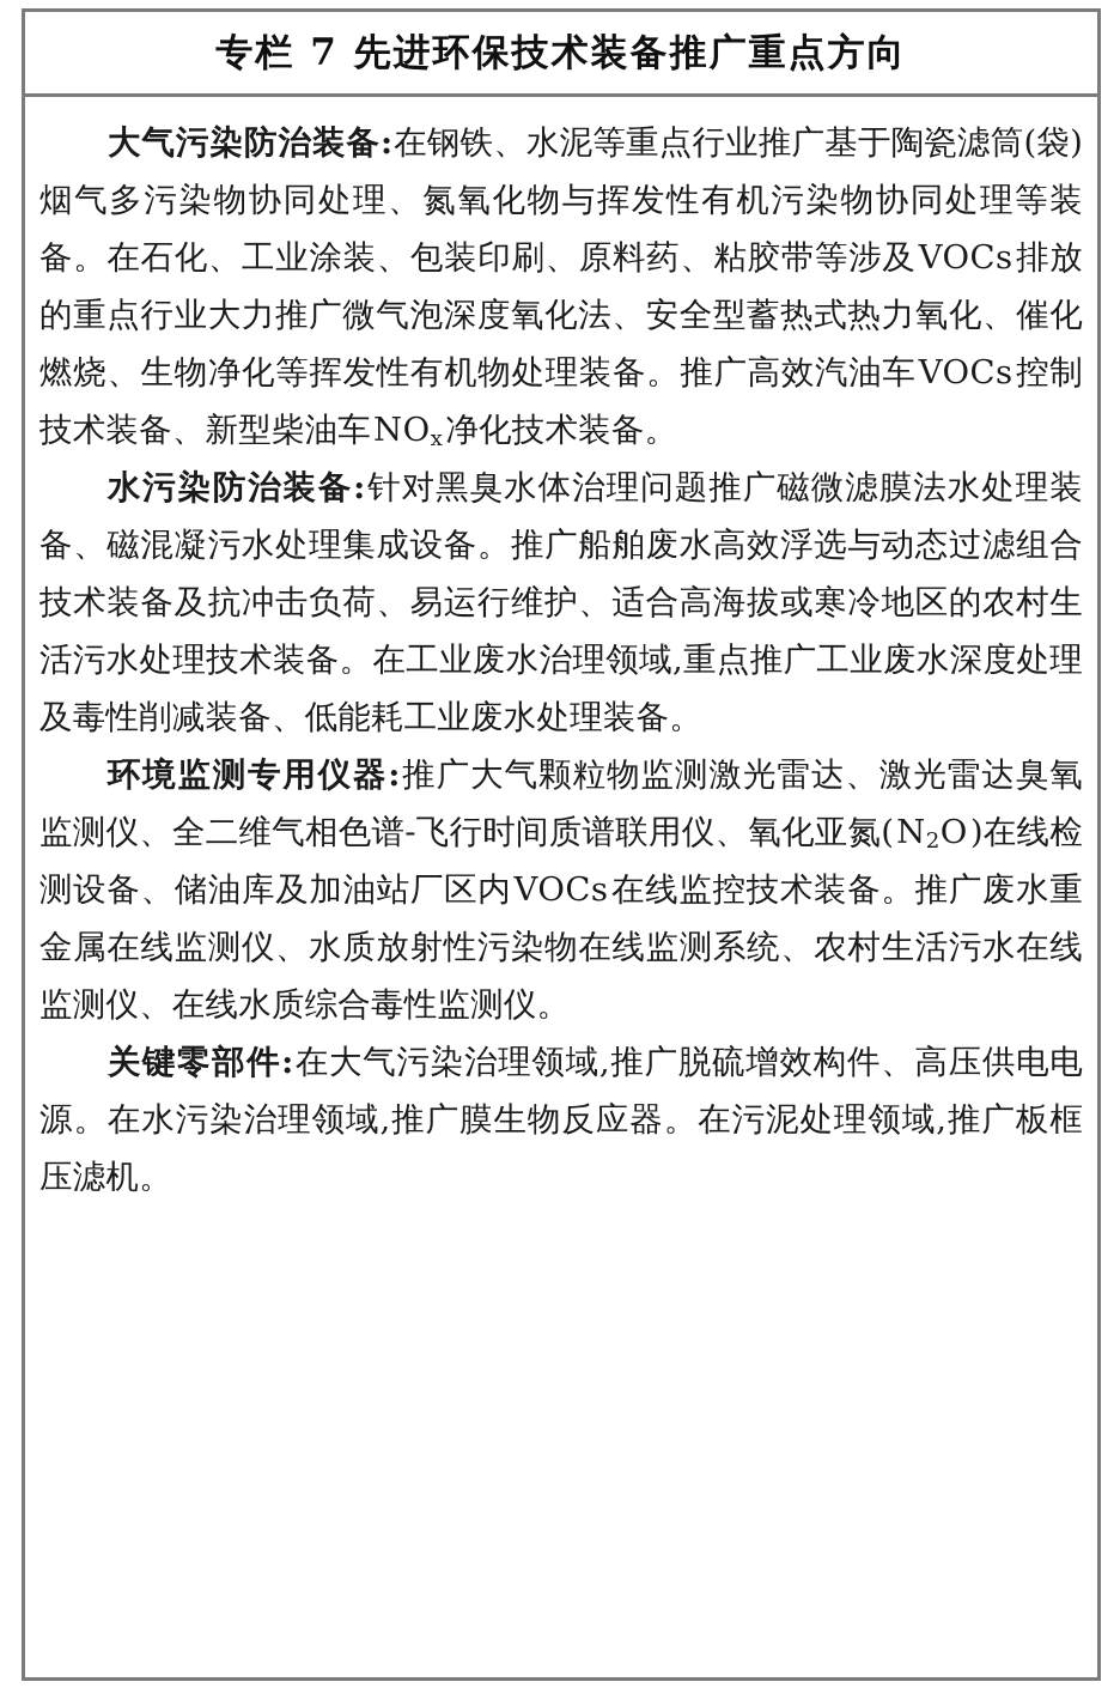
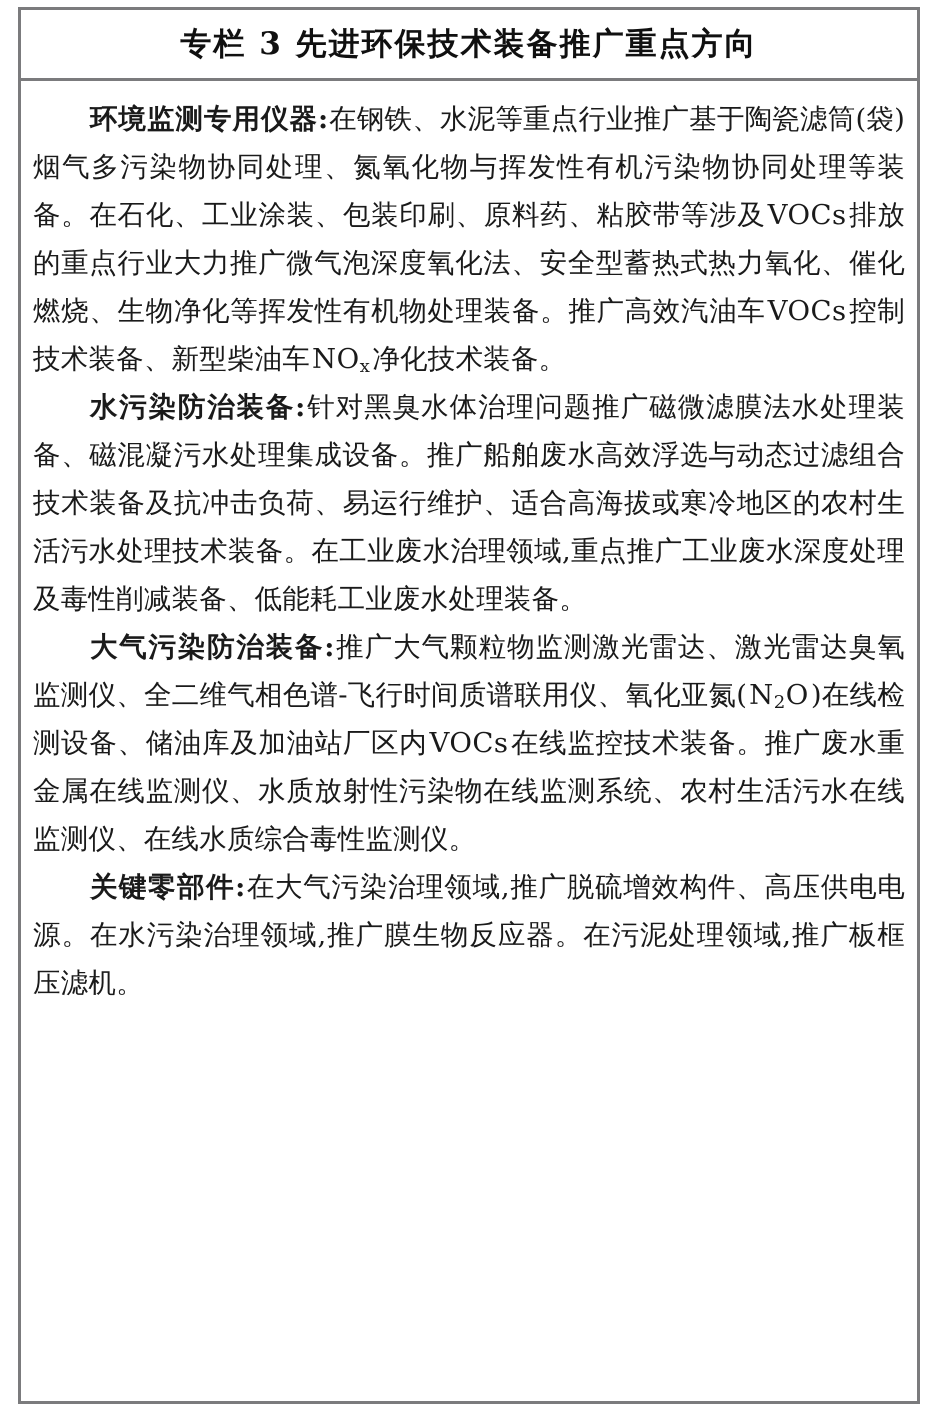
- 专栏 7 先进环保技术装备推广重点方向
+ 专栏 3 先进环保技术装备推广重点方向
- 大气污染防治装备:在钢铁、水泥等重点行业推广基于陶瓷滤筒(袋)烟气多污染物协同处理、氮氧化物与挥发性有机污染物协同处理等装备。在石化、工业涂装、包装印刷、原料药、粘胶带等涉及VOCs排放的重点行业大力推广微气泡深度氧化法、安全型蓄热式热力氧化、催化燃烧、生物净化等挥发性有机物处理装备。推广高效汽油车VOCs控制技术装备、新型柴油车NOx净化技术装备。
+ 环境监测专用仪器:在钢铁、水泥等重点行业推广基于陶瓷滤筒(袋)烟气多污染物协同处理、氮氧化物与挥发性有机污染物协同处理等装备。在石化、工业涂装、包装印刷、原料药、粘胶带等涉及VOCs排放的重点行业大力推广微气泡深度氧化法、安全型蓄热式热力氧化、催化燃烧、生物净化等挥发性有机物处理装备。推广高效汽油车VOCs控制技术装备、新型柴油车NOx净化技术装备。
  水污染防治装备:针对黑臭水体治理问题推广磁微滤膜法水处理装备、磁混凝污水处理集成设备。推广船舶废水高效浮选与动态过滤组合技术装备及抗冲击负荷、易运行维护、适合高海拔或寒冷地区的农村生活污水处理技术装备。在工业废水治理领域,重点推广工业废水深度处理及毒性削减装备、低能耗工业废水处理装备。
- 环境监测专用仪器:推广大气颗粒物监测激光雷达、激光雷达臭氧监测仪、全二维气相色谱-飞行时间质谱联用仪、氧化亚氮(N2O)在线检测设备、储油库及加油站厂区内VOCs在线监控技术装备。推广废水重金属在线监测仪、水质放射性污染物在线监测系统、农村生活污水在线监测仪、在线水质综合毒性监测仪。
+ 大气污染防治装备:推广大气颗粒物监测激光雷达、激光雷达臭氧监测仪、全二维气相色谱-飞行时间质谱联用仪、氧化亚氮(N2O)在线检测设备、储油库及加油站厂区内VOCs在线监控技术装备。推广废水重金属在线监测仪、水质放射性污染物在线监测系统、农村生活污水在线监测仪、在线水质综合毒性监测仪。
  关键零部件:在大气污染治理领域,推广脱硫增效构件、高压供电电源。在水污染治理领域,推广膜生物反应器。在污泥处理领域,推广板框压滤机。
